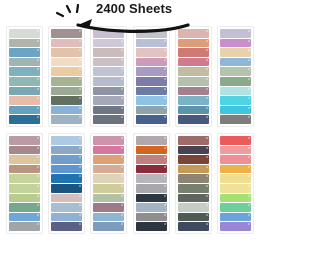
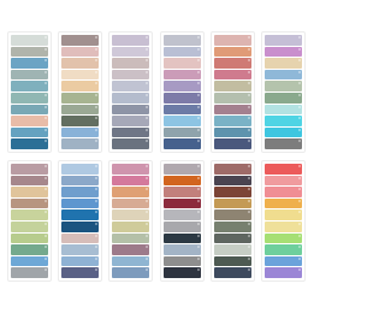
- 2400 Sheets
